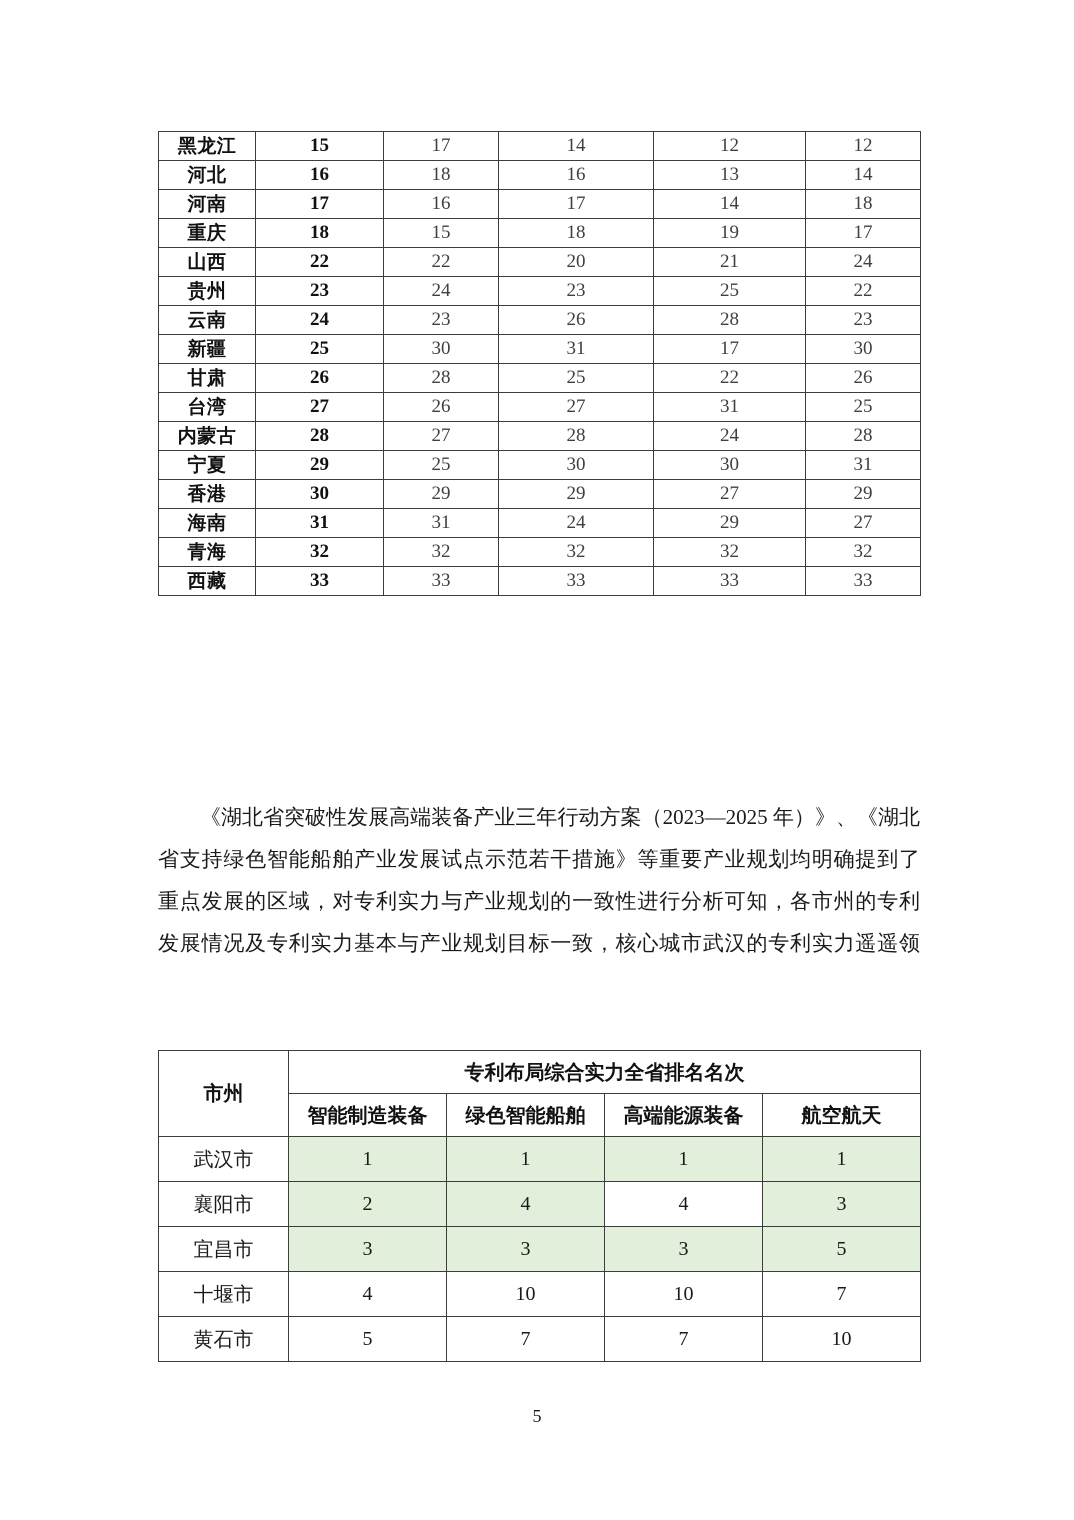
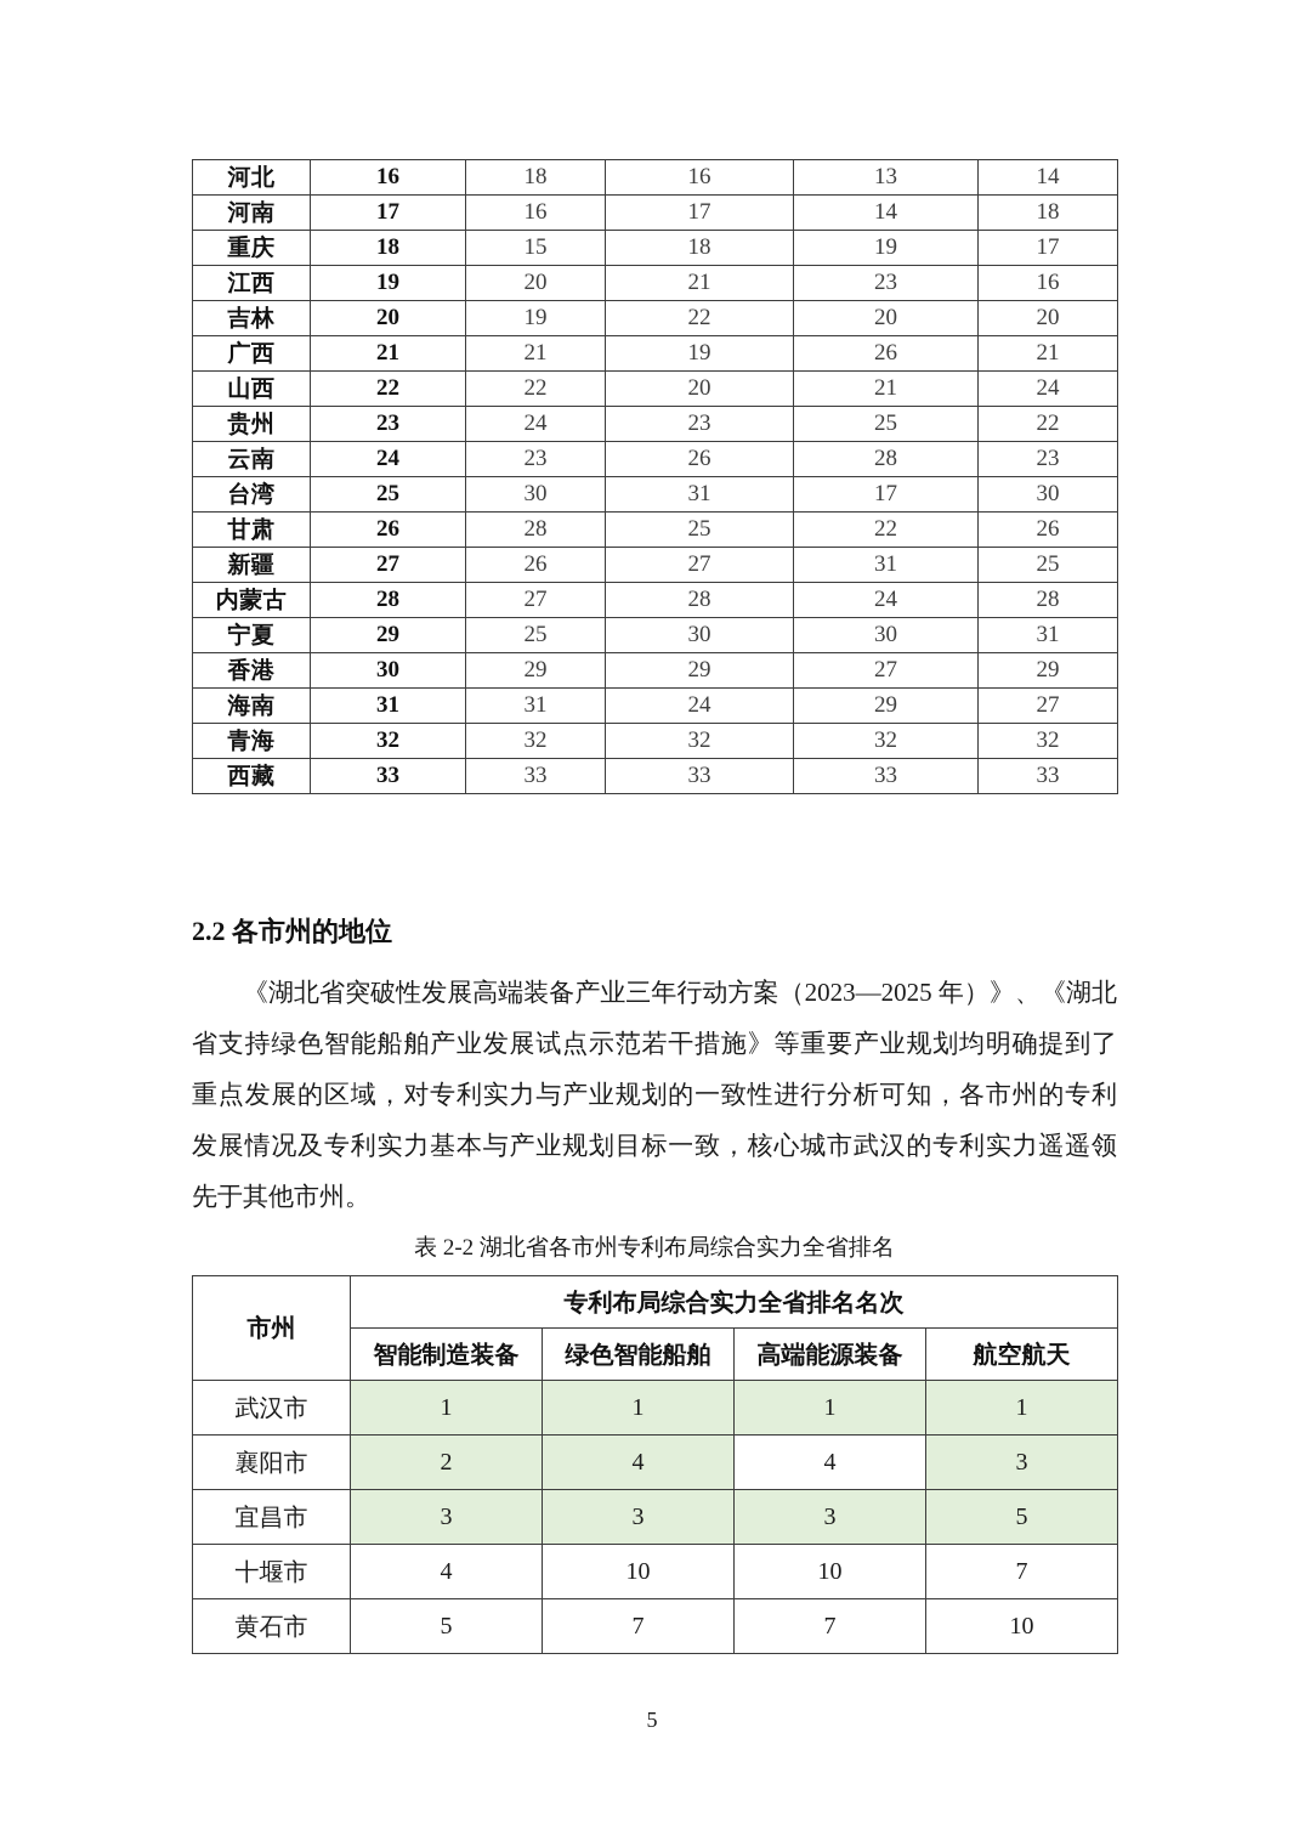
- 黑龙江	15	17	14	12	12
  河北	16	18	16	13	14
  河南	17	16	17	14	18
  重庆	18	15	18	19	17
+ 江西	19	20	21	23	16
+ 吉林	20	19	22	20	20
+ 广西	21	21	19	26	21
  山西	22	22	20	21	24
  贵州	23	24	23	25	22
  云南	24	23	26	28	23
- 新疆	25	30	31	17	30
+ 台湾	25	30	31	17	30
  甘肃	26	28	25	22	26
- 台湾	27	26	27	31	25
+ 新疆	27	26	27	31	25
  内蒙古	28	27	28	24	28
  宁夏	29	25	30	30	31
  香港	30	29	29	27	29
  海南	31	31	24	29	27
  青海	32	32	32	32	32
  西藏	33	33	33	33	33
+ 2.2 各市州的地位
  《湖北省突破性发展高端装备产业三年行动方案（2023—2025 年）》、《湖北
  省支持绿色智能船舶产业发展试点示范若干措施》等重要产业规划均明确提到了
  重点发展的区域，对专利实力与产业规划的一致性进行分析可知，各市州的专利
  发展情况及专利实力基本与产业规划目标一致，核心城市武汉的专利实力遥遥领
+ 先于其他市州。
+ 表 2-2 湖北省各市州专利布局综合实力全省排名
  市州	专利布局综合实力全省排名名次
  智能制造装备	绿色智能船舶	高端能源装备	航空航天
  武汉市	1	1	1	1
  襄阳市	2	4	4	3
  宜昌市	3	3	3	5
  十堰市	4	10	10	7
  黄石市	5	7	7	10
  5
